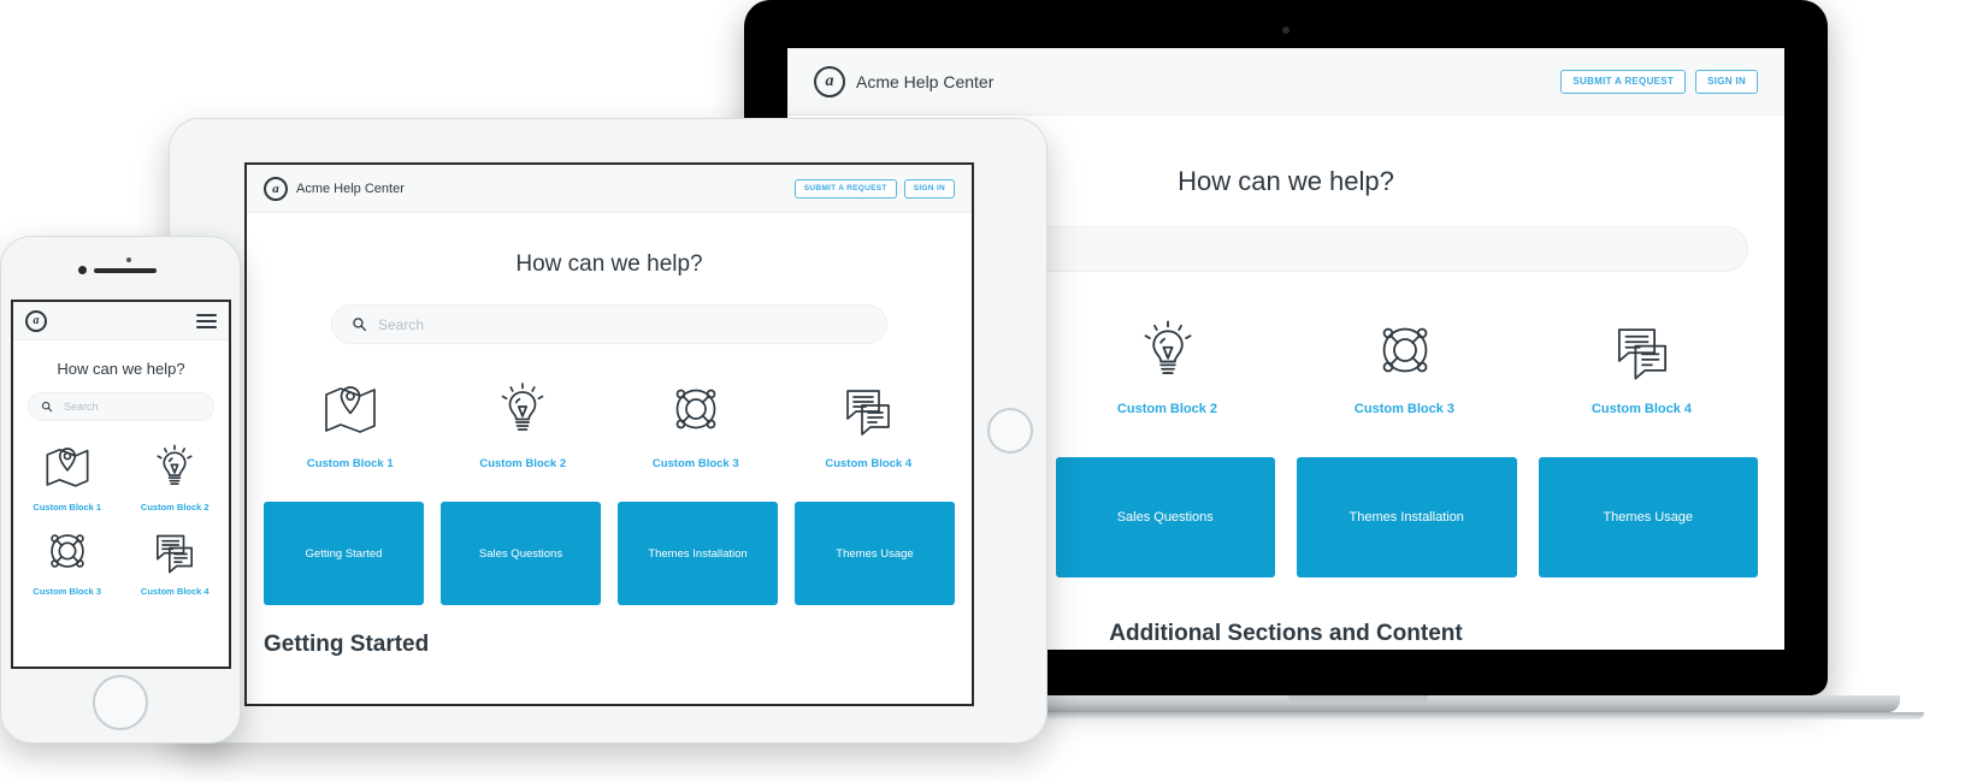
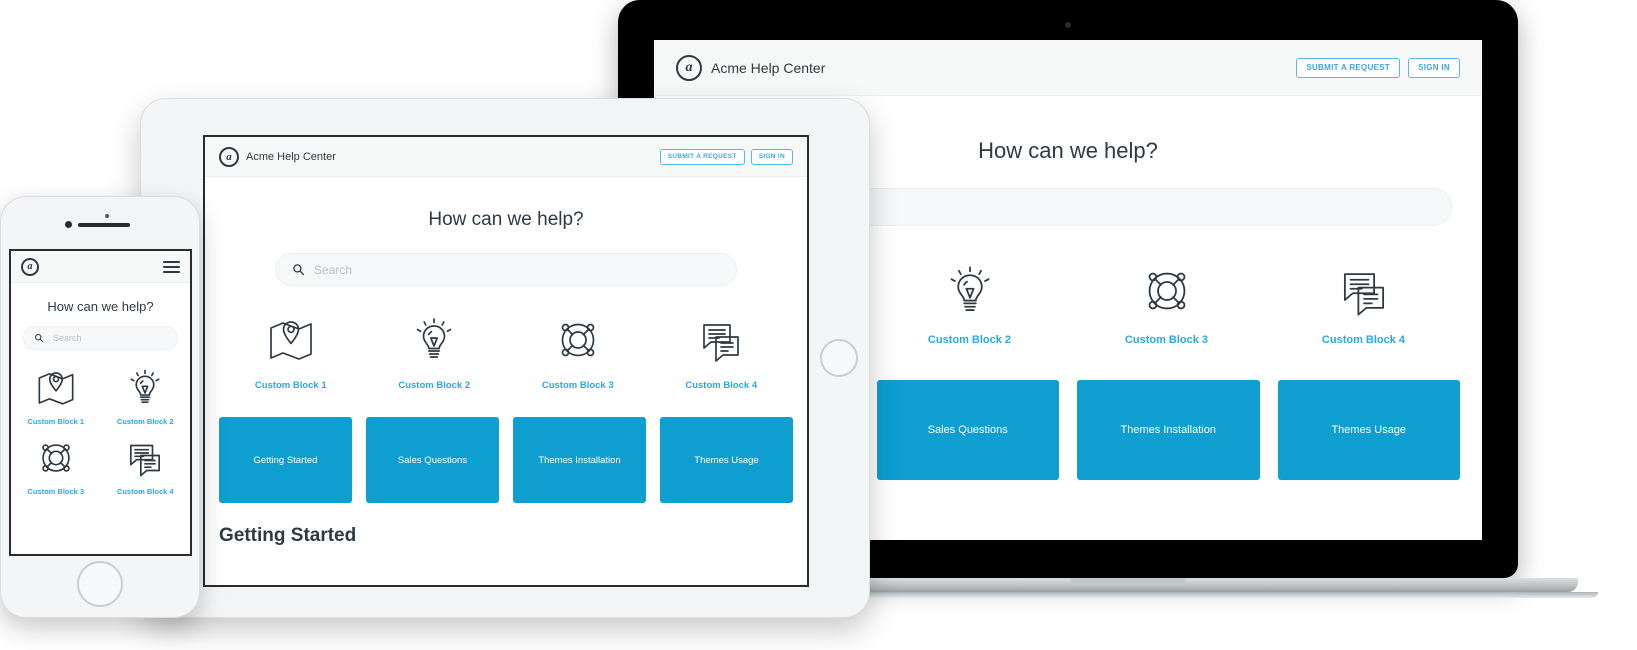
  a
  Acme Help Center
  SUBMIT A REQUEST
  SIGN IN
  How can we help?
  Custom Block 2
  Custom Block 3
  Custom Block 4
  Sales Questions
  Themes Installation
  Themes Usage
- Additional Sections and Content
  a
  Acme Help Center
  How can we help?
  Search
  Custom Block 1
  Custom Block 2
  Custom Block 3
  Custom Block 4
  Getting Started
  Sales Questions
  Themes Installation
  Themes Usage
  Getting Started
  a
  How can we help?
  Search
  Custom Block 1
  Custom Block 2
  Custom Block 3
  Custom Block 4
